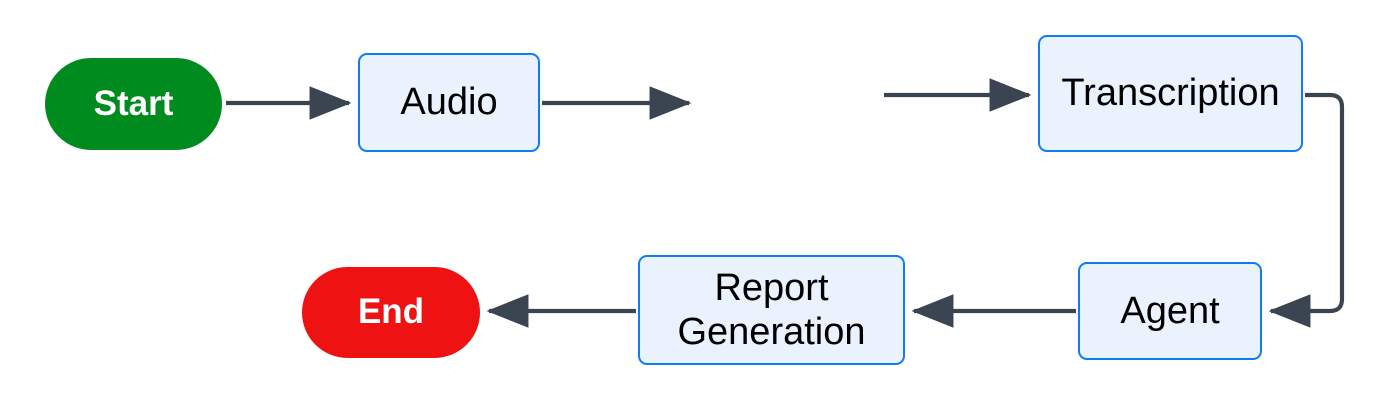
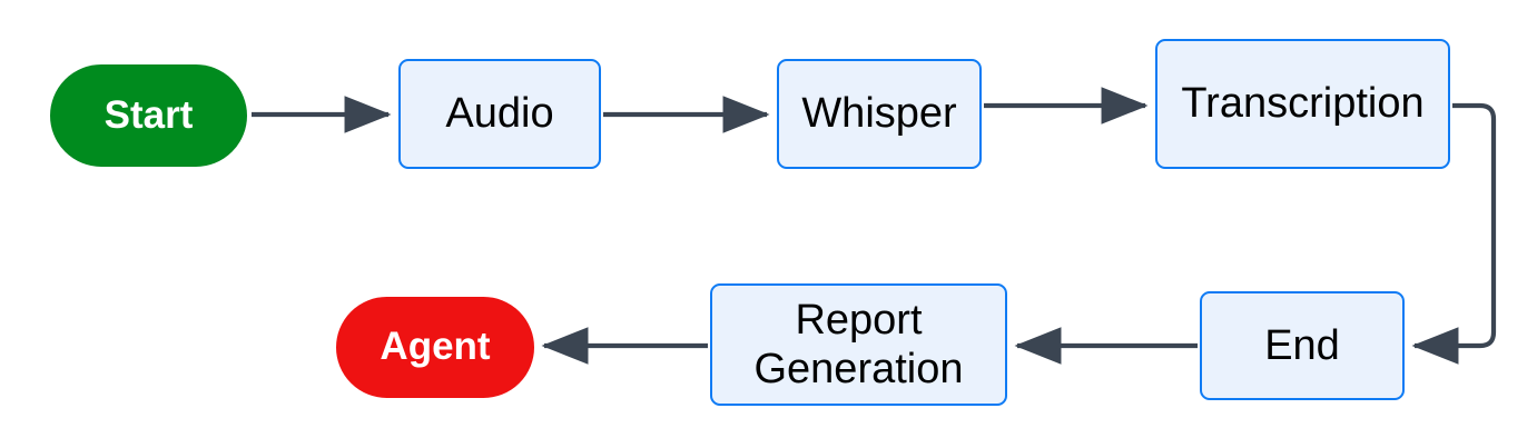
  Start
  Audio
+ Whisper
  Transcription
- Agent
+ End
  Report
  Generation
- End
+ Agent
